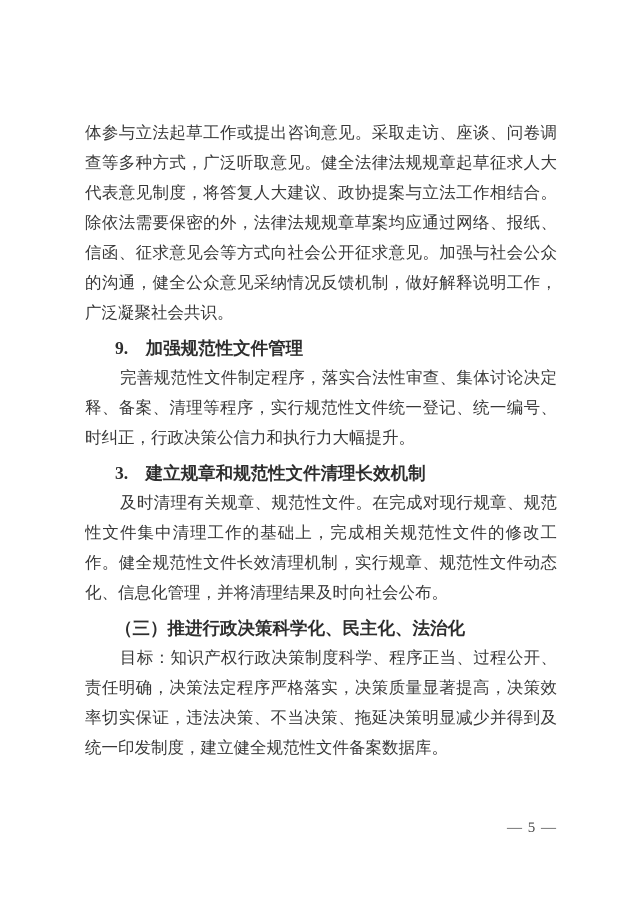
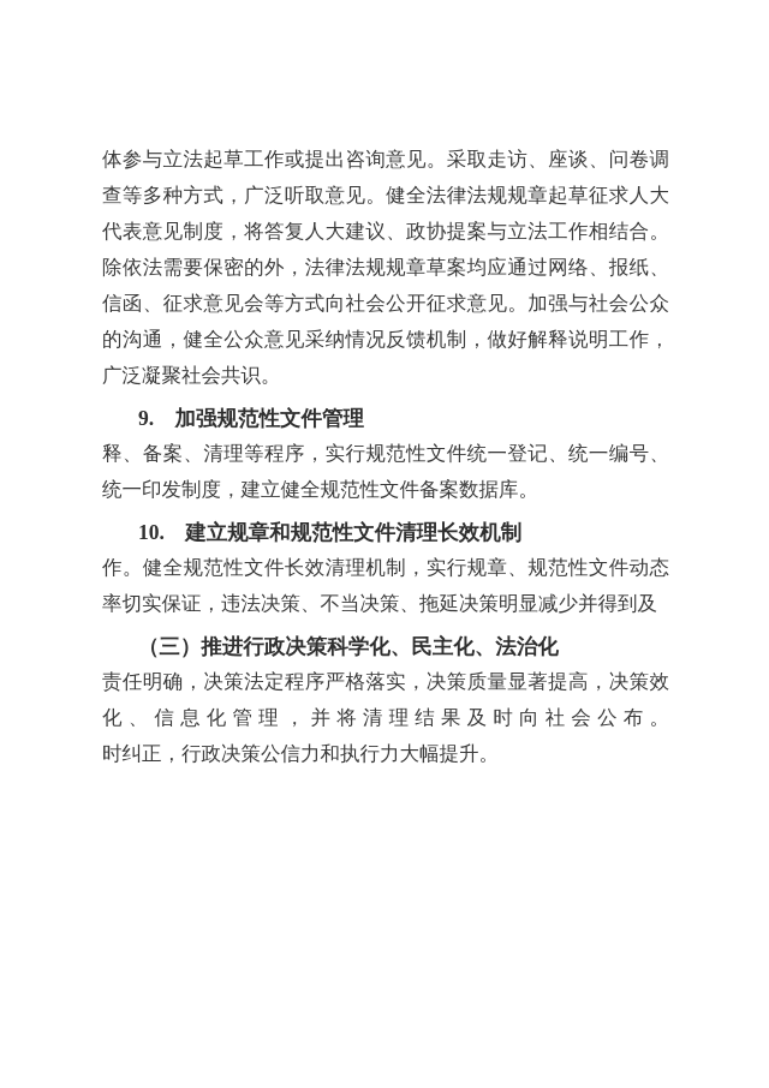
  体参与立法起草工作或提出咨询意见。采取走访、座谈、问卷调
  查等多种方式，广泛听取意见。健全法律法规规章起草征求人大
  代表意见制度，将答复人大建议、政协提案与立法工作相结合。
  除依法需要保密的外，法律法规规章草案均应通过网络、报纸、
  信函、征求意见会等方式向社会公开征求意见。加强与社会公众
  的沟通，健全公众意见采纳情况反馈机制，做好解释说明工作，
  广泛凝聚社会共识。
  9. 加强规范性文件管理
- 完善规范性文件制定程序，落实合法性审查、集体讨论决定
  释、备案、清理等程序，实行规范性文件统一登记、统一编号、
- 时纠正，行政决策公信力和执行力大幅提升。
+ 统一印发制度，建立健全规范性文件备案数据库。
- 3. 建立规章和规范性文件清理长效机制
+ 10. 建立规章和规范性文件清理长效机制
- 及时清理有关规章、规范性文件。在完成对现行规章、规范
- 性文件集中清理工作的基础上，完成相关规范性文件的修改工
  作。健全规范性文件长效清理机制，实行规章、规范性文件动态
- 化、信息化管理，并将清理结果及时向社会公布。
+ 率切实保证，违法决策、不当决策、拖延决策明显减少并得到及
  （三）推进行政决策科学化、民主化、法治化
- 目标：知识产权行政决策制度科学、程序正当、过程公开、
  责任明确，决策法定程序严格落实，决策质量显著提高，决策效
- 率切实保证，违法决策、不当决策、拖延决策明显减少并得到及
+ 化、信息化管理，并将清理结果及时向社会公布。
- 统一印发制度，建立健全规范性文件备案数据库。
+ 时纠正，行政决策公信力和执行力大幅提升。
- — 5 —
